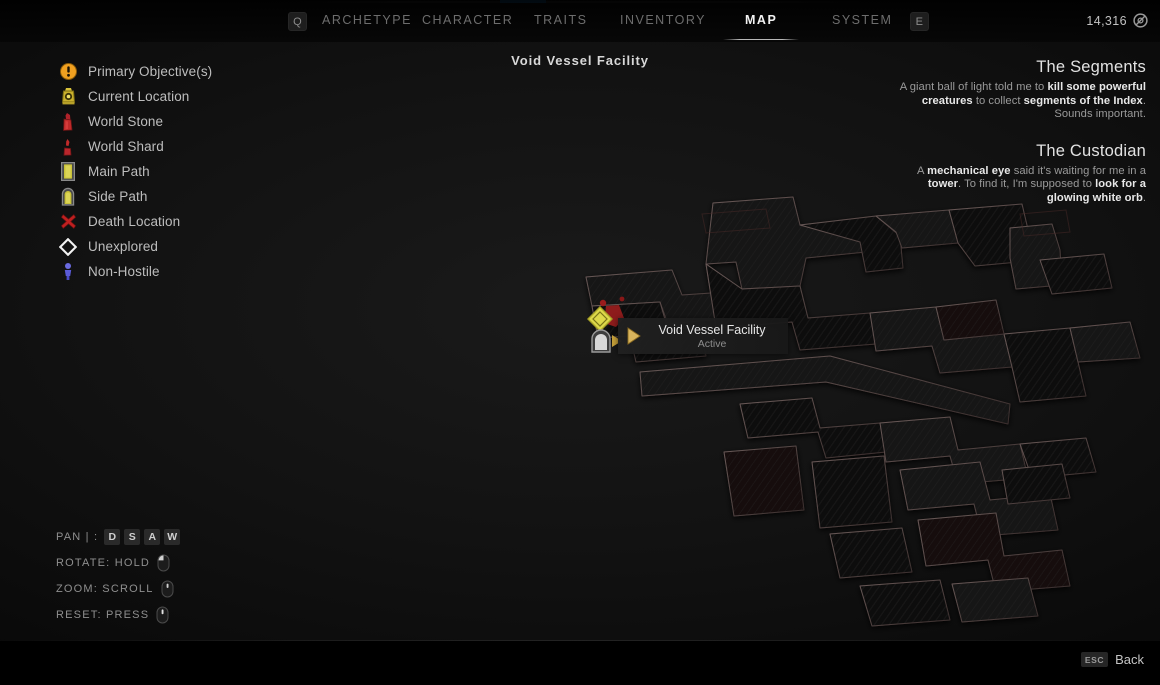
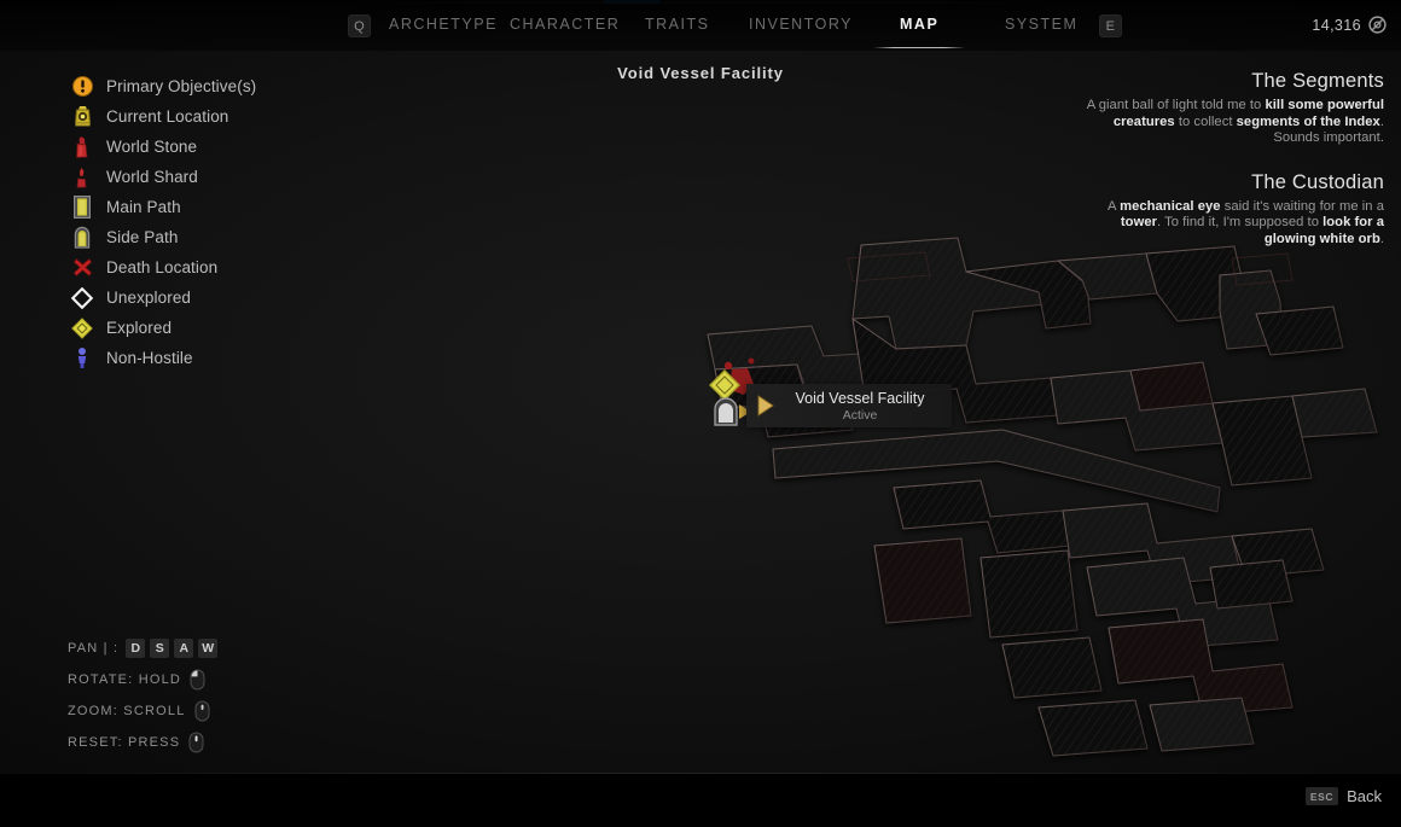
  Q
  E
  ARCHETYPE
  CHARACTER
  TRAITS
  INVENTORY
  MAP
  SYSTEM
  14,316
  Void Vessel Facility
  Primary Objective(s)
  Current Location
  World Stone
  World Shard
  Main Path
  Side Path
  Death Location
  Unexplored
+ Explored
  Non-Hostile
  The Segments
  A giant ball of light told me to kill some powerful creatures to collect segments of the Index. Sounds important.
  The Custodian
  A mechanical eye said it's waiting for me in a tower. To find it, I'm supposed to look for a glowing white orb.
  Void Vessel Facility
  Active
  PAN | :
  D
  S
  A
  W
  ROTATE: HOLD
  ZOOM: SCROLL
  RESET: PRESS
  ESC
  Back
